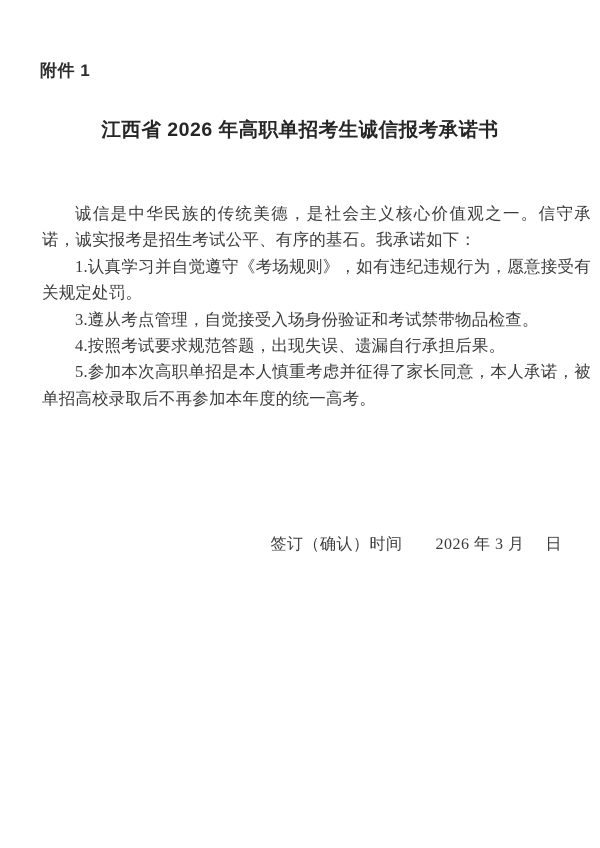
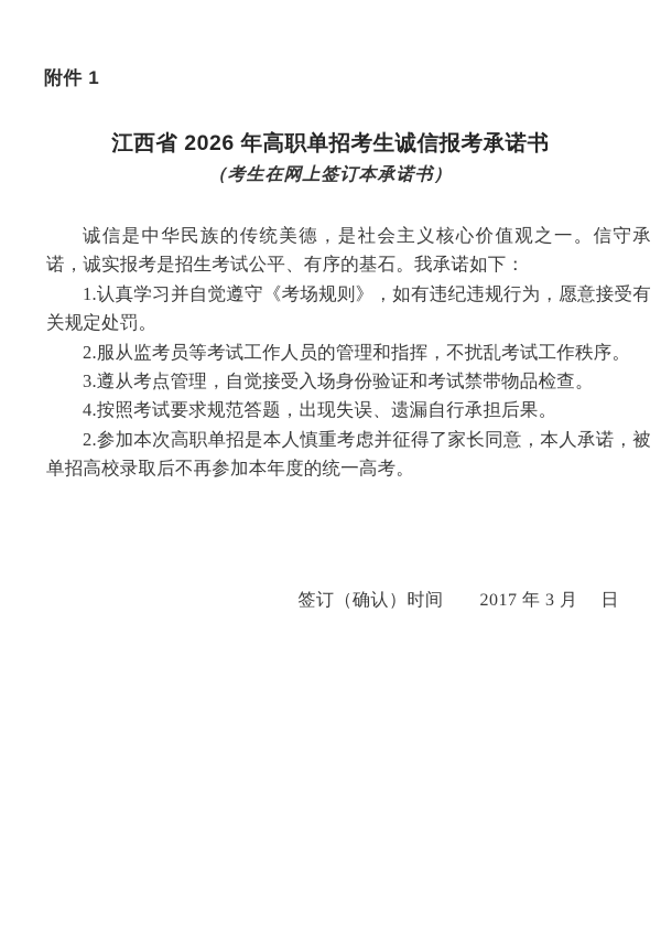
  附件 1
  江西省 2026 年高职单招考生诚信报考承诺书
+ （考生在网上签订本承诺书）
  诚信是中华民族的传统美德，是社会主义核心价值观之一。信守承诺，诚实报考是招生考试公平、有序的基石。我承诺如下：
  1.认真学习并自觉遵守《考场规则》，如有违纪违规行为，愿意接受有关规定处罚。
+ 2.服从监考员等考试工作人员的管理和指挥，不扰乱考试工作秩序。
  3.遵从考点管理，自觉接受入场身份验证和考试禁带物品检查。
  4.按照考试要求规范答题，出现失误、遗漏自行承担后果。
- 5.参加本次高职单招是本人慎重考虑并征得了家长同意，本人承诺，被单招高校录取后不再参加本年度的统一高考。
+ 2.参加本次高职单招是本人慎重考虑并征得了家长同意，本人承诺，被单招高校录取后不再参加本年度的统一高考。
- 签订（确认）时间 2026 年 3 月 日
+ 签订（确认）时间 2017 年 3 月 日
